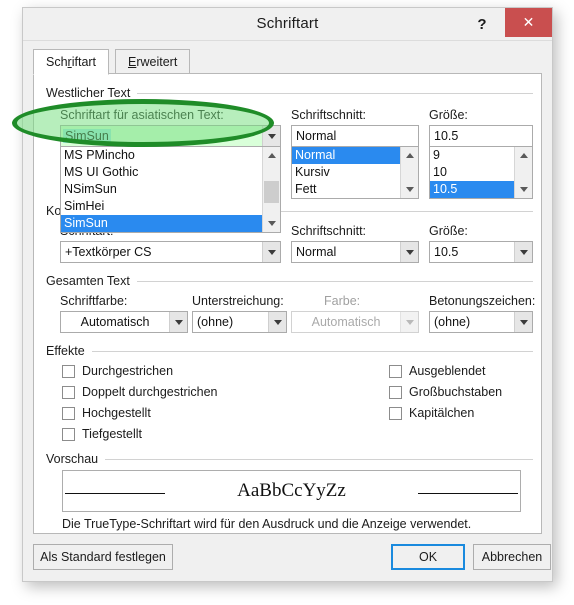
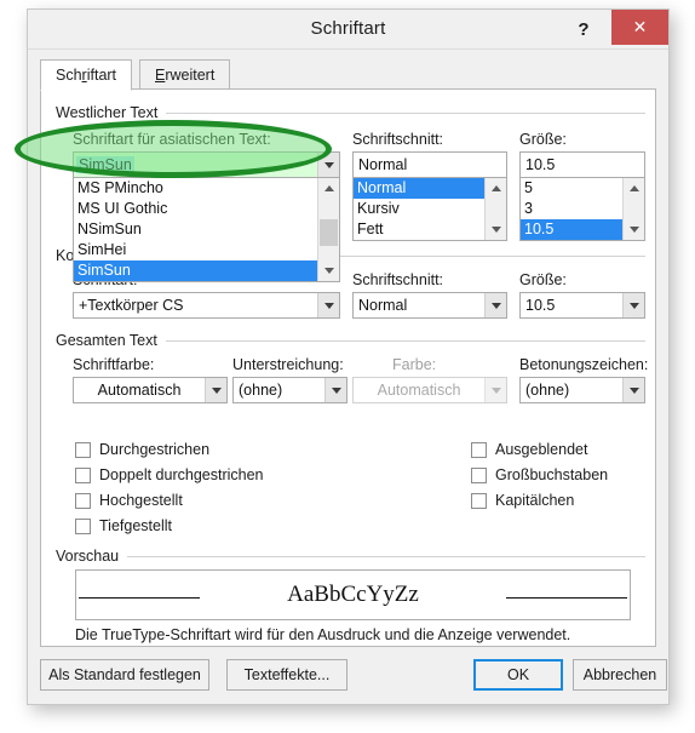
  Schriftart
  ?
  ✕
  Schriftart
  Erweitert
  Westlicher Text
  Schriftart für asiatischen Text:
  Schriftschnitt:
  Größe:
  SimSun
  MS PMincho
  MS UI Gothic
  NSimSun
  SimHei
  SimSun
  Normal
  Normal
  Kursiv
  Fett
  10.5
- 9
+ 5
- 10
+ 3
  10.5
  Ko
  Schriftschnitt:
  Größe:
  +Textkörper CS
  Normal
  10.5
  Gesamten Text
  Schriftfarbe:
  Unterstreichung:
  Farbe:
  Betonungszeichen:
  Automatisch
  (ohne)
  Automatisch
  (ohne)
- Effekte
  Durchgestrichen
  Doppelt durchgestrichen
  Hochgestellt
  Tiefgestellt
  Ausgeblendet
  Großbuchstaben
  Kapitälchen
  Vorschau
  AaBbCcYyZz
  Die TrueType-Schriftart wird für den Ausdruck und die Anzeige verwendet.
  Als Standard festlegen
+ Texteffekte...
  OK
  Abbrechen
